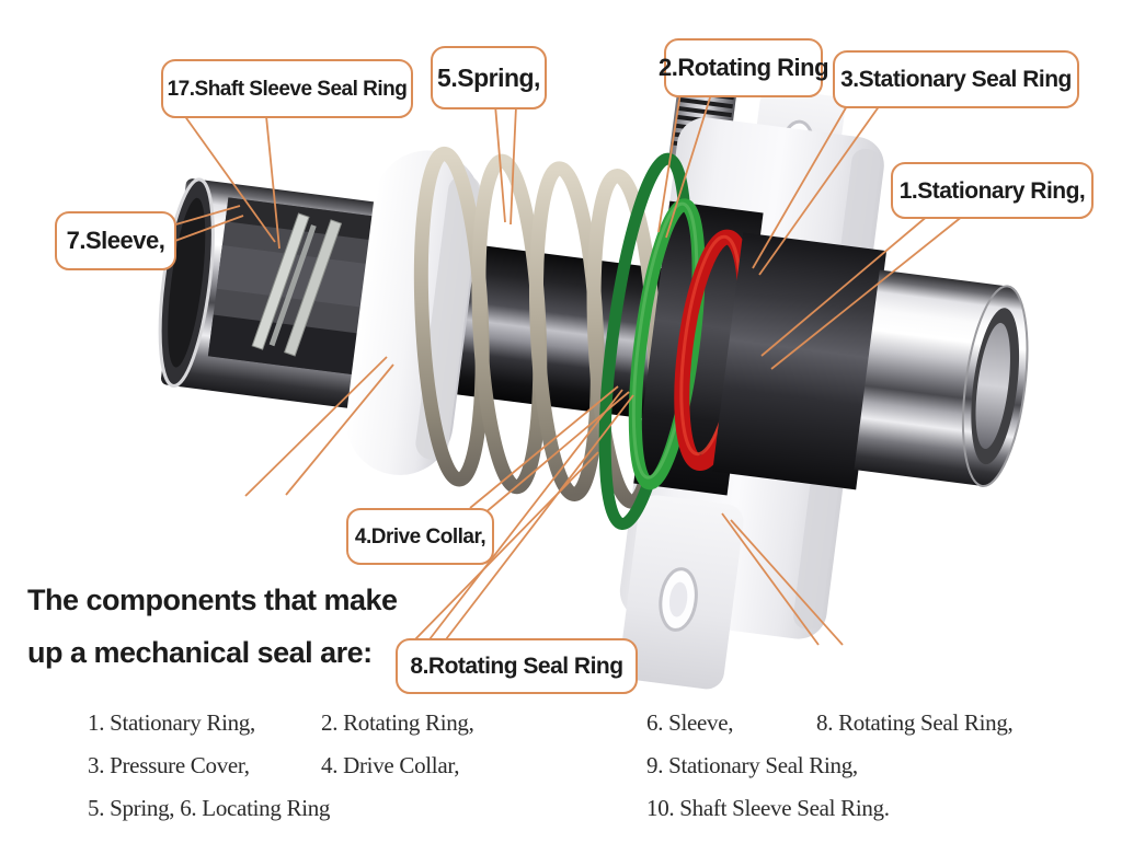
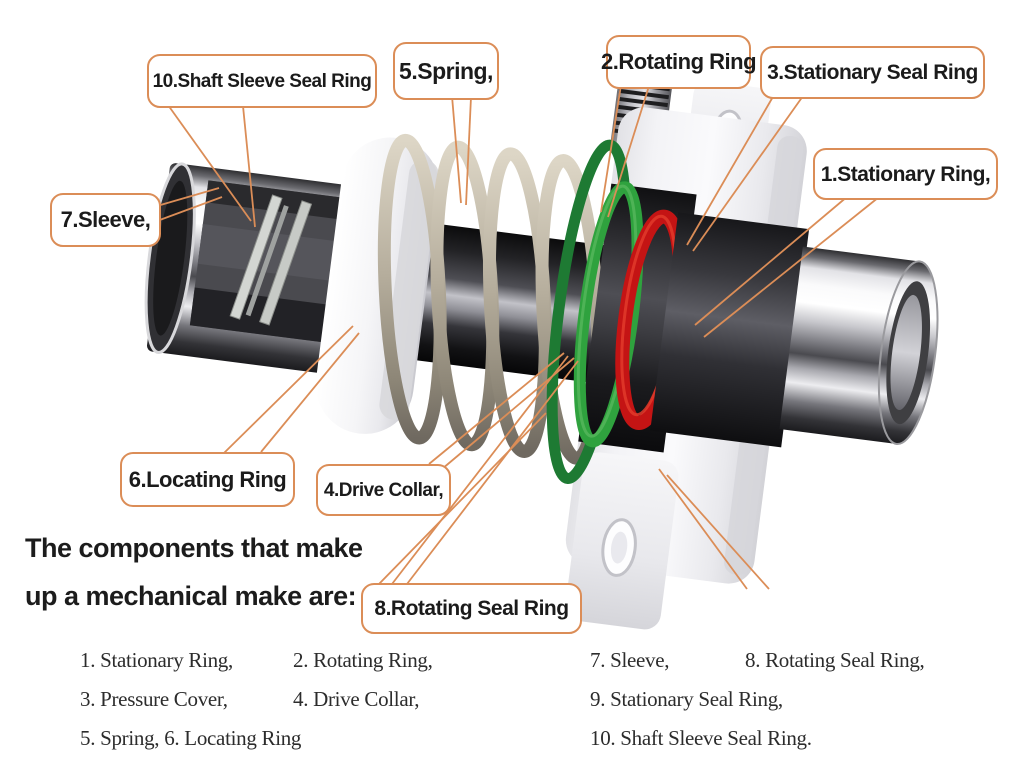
- 17.Shaft Sleeve Seal Ring
+ 10.Shaft Sleeve Seal Ring
  5.Spring,
  2.Rotating Ring
  3.Stationary Seal Ring
  1.Stationary Ring,
  7.Sleeve,
+ 6.Locating Ring
  4.Drive Collar,
  8.Rotating Seal Ring
  The components that make
- up a mechanical seal are:
+ up a mechanical make are:
  1. Stationary Ring,
  2. Rotating Ring,
- 6. Sleeve,
+ 7. Sleeve,
  8. Rotating Seal Ring,
  3. Pressure Cover,
  4. Drive Collar,
  9. Stationary Seal Ring,
  5. Spring, 6. Locating Ring
  10. Shaft Sleeve Seal Ring.
